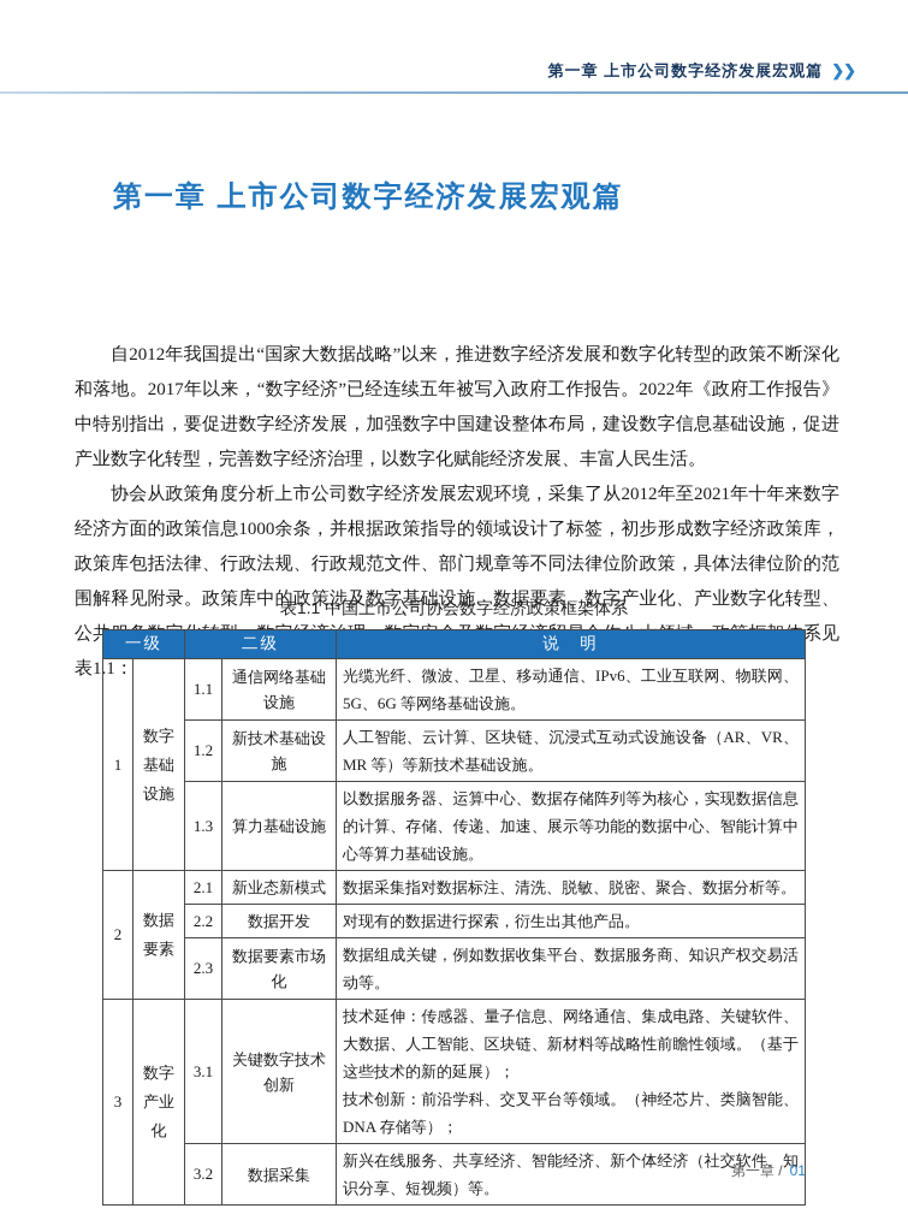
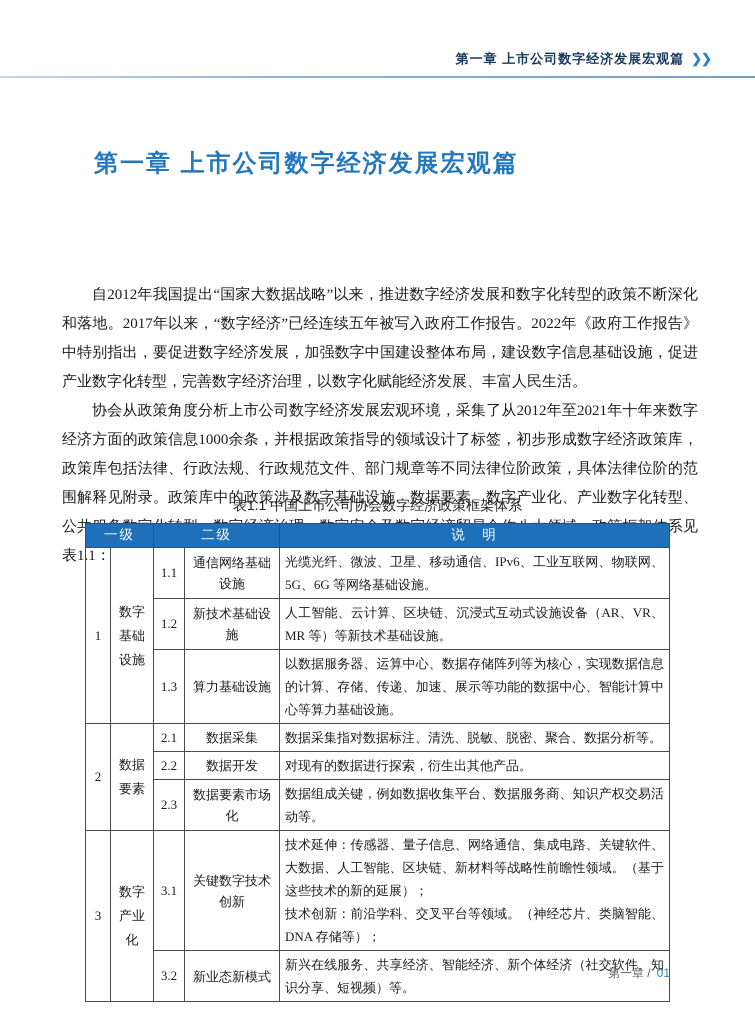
  第一章 上市公司数字经济发展宏观篇
  ❯❯
  第一章 上市公司数字经济发展宏观篇
  自2012年我国提出“国家大数据战略”以来，推进数字经济发展和数字化转型的政策不断深化和落地。2017年以来，“数字经济”已经连续五年被写入政府工作报告。2022年《政府工作报告》中特别指出，要促进数字经济发展，加强数字中国建设整体布局，建设数字信息基础设施，促进产业数字化转型，完善数字经济治理，以数字化赋能经济发展、丰富人民生活。
  协会从政策角度分析上市公司数字经济发展宏观环境，采集了从2012年至2021年十年来数字经济方面的政策信息1000余条，并根据政策指导的领域设计了标签，初步形成数字经济政策库，政策库包括法律、行政法规、行政规范文件、部门规章等不同法律位阶政策，具体法律位阶的范围解释见附录。政策库中的政策涉及数字基础设施、数据要素、数字产业化、产业数字化转型、公系见表1.1：
  表1.1 中国上市公司协会数字经济政策框架体系
  一级	二级	说 明
  1	数字基础设施	1.1	通信网络基础设施	光缆光纤、微波、卫星、移动通信、IPv6、工业互联网、物联网、5G、6G 等网络基础设施。
  1.2	新技术基础设施	人工智能、云计算、区块链、沉浸式互动式设施设备（AR、VR、MR 等）等新技术基础设施。
  1.3	算力基础设施	以数据服务器、运算中心、数据存储阵列等为核心，实现数据信息的计算、存储、传递、加速、展示等功能的数据中心、智能计算中心等算力基础设施。
- 2	数据要素	2.1	新业态新模式	数据采集指对数据标注、清洗、脱敏、脱密、聚合、数据分析等。
+ 2	数据要素	2.1	数据采集	数据采集指对数据标注、清洗、脱敏、脱密、聚合、数据分析等。
  2.2	数据开发	对现有的数据进行探索，衍生出其他产品。
  2.3	数据要素市场化	数据组成关键，例如数据收集平台、数据服务商、知识产权交易活动等。
  3	数字产业化	3.1	关键数字技术创新	技术延伸：传感器、量子信息、网络通信、集成电路、关键软件、大数据、人工智能、区块链、新材料等战略性前瞻性领域。（基于这些技术的新的延展）； 技术创新：前沿学科、交叉平台等领域。（神经芯片、类脑智能、DNA 存储等）；
- 3.2	数据采集	新兴在线服务、共享经济、智能经济、新个体经济（社交软件、知识分享、短视频）等。
+ 3.2	新业态新模式	新兴在线服务、共享经济、智能经济、新个体经济（社交软件、知识分享、短视频）等。
  第一章 /
  01
